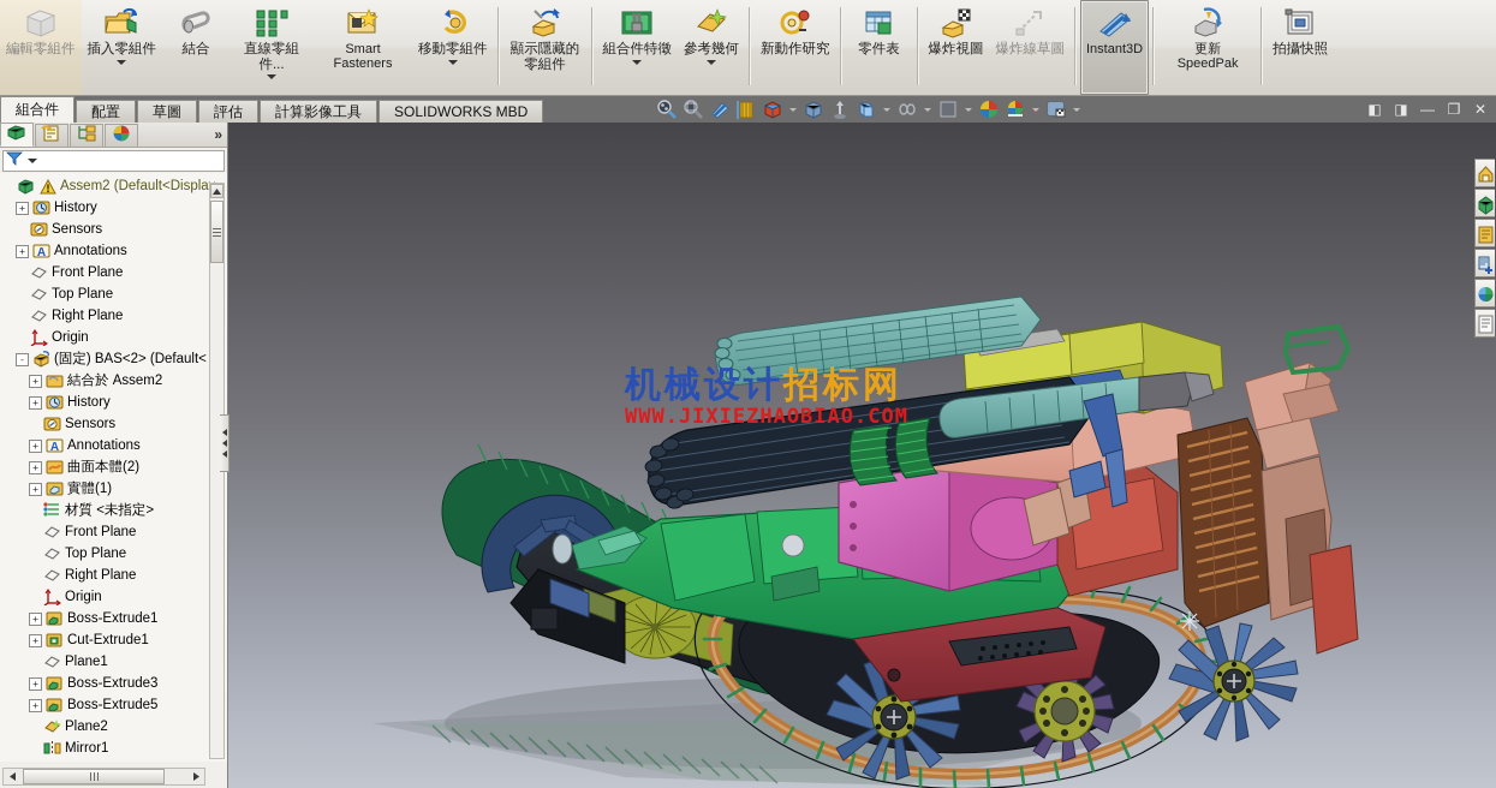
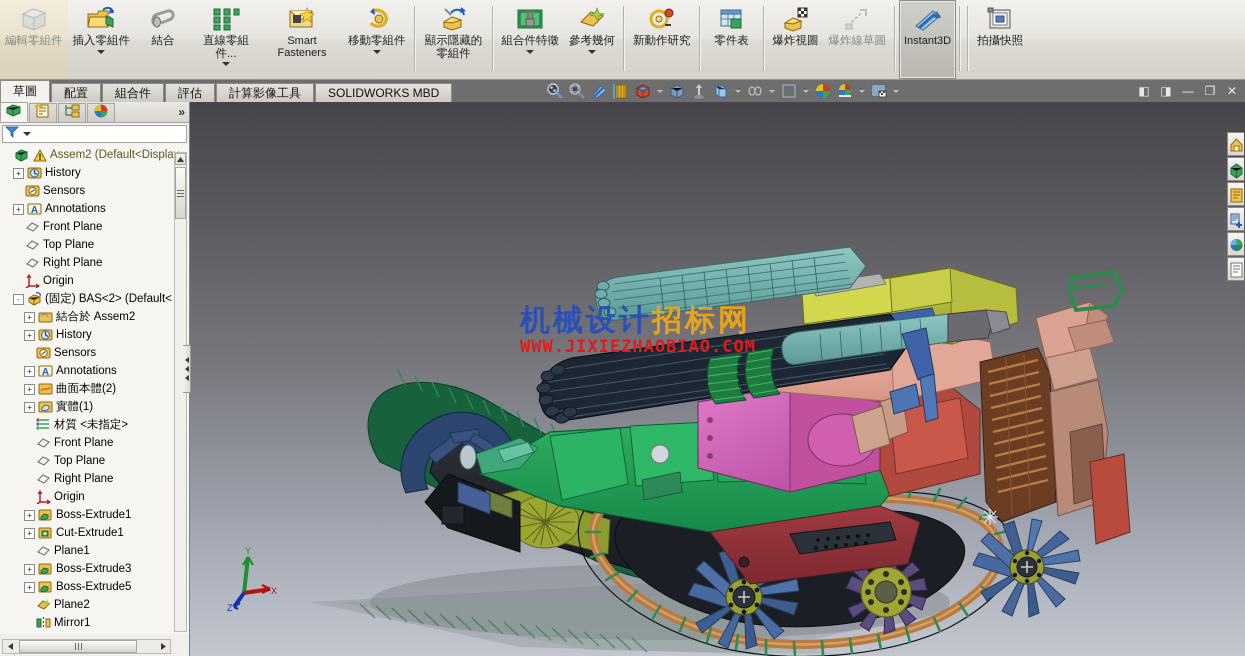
  編輯零組件
  插入零組件
  結合
  直線零組件...
  Smart Fasteners
  移動零組件
  顯示隱藏的零組件
  組合件特徵
  參考幾何
  新動作研究
  零件表
  爆炸視圖
  爆炸線草圖
  Instant3D
- 更新 SpeedPak
  拍攝快照
- 組合件
+ 草圖
  配置
- 草圖
+ 組合件
  評估
  計算影像工具
  SOLIDWORKS MBD
  ◧
  ◨
  —
  ❐
  ✕
  »
  Assem2 (Default<Displa
  +
  History
  Sensors
  +
  A
  Annotations
  Front Plane
  Top Plane
  Right Plane
  Origin
  -
  (固定) BAS<2> (Default<
  +
  結合於 Assem2
  +
  History
  Sensors
  +
  A
  Annotations
  +
  曲面本體(2)
  +
  實體(1)
  材質 <未指定>
  Front Plane
  Top Plane
  Right Plane
  Origin
  +
  Boss-Extrude1
  +
  Cut-Extrude1
  Plane1
  +
  Boss-Extrude3
  +
  Boss-Extrude5
  Plane2
  Mirror1
  机械设计招标网
  WWW.JIXIEZHAOBIAO.COM
+ Y
+ X
+ Z
